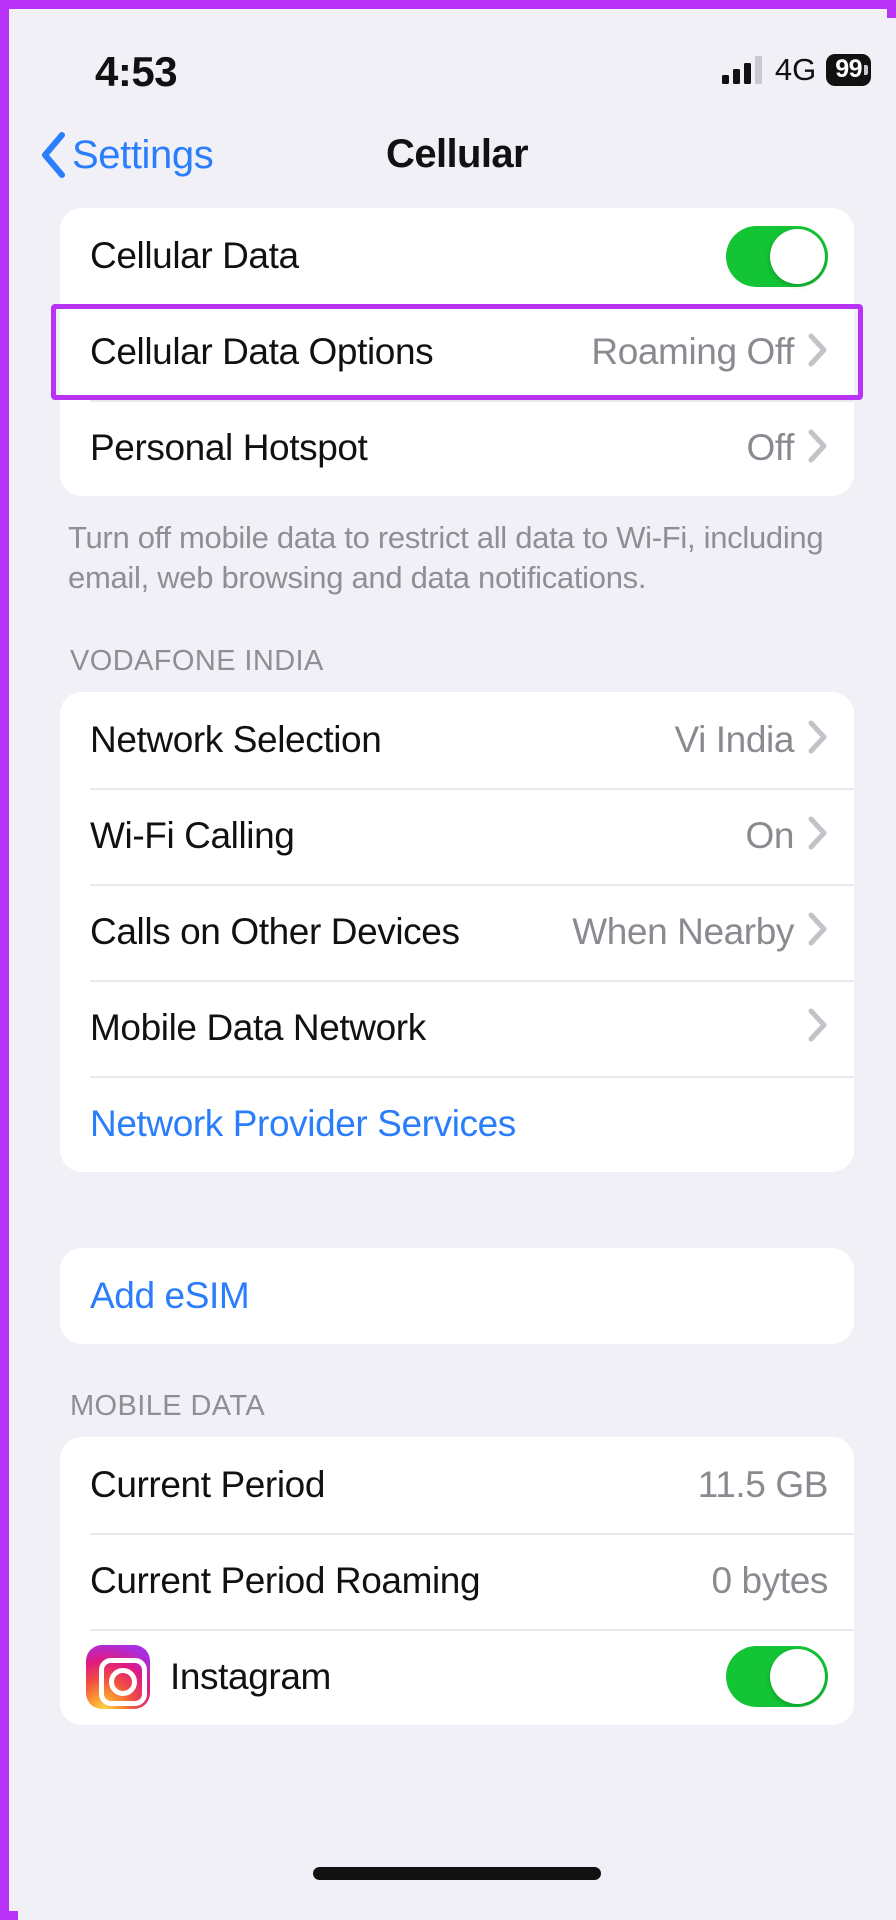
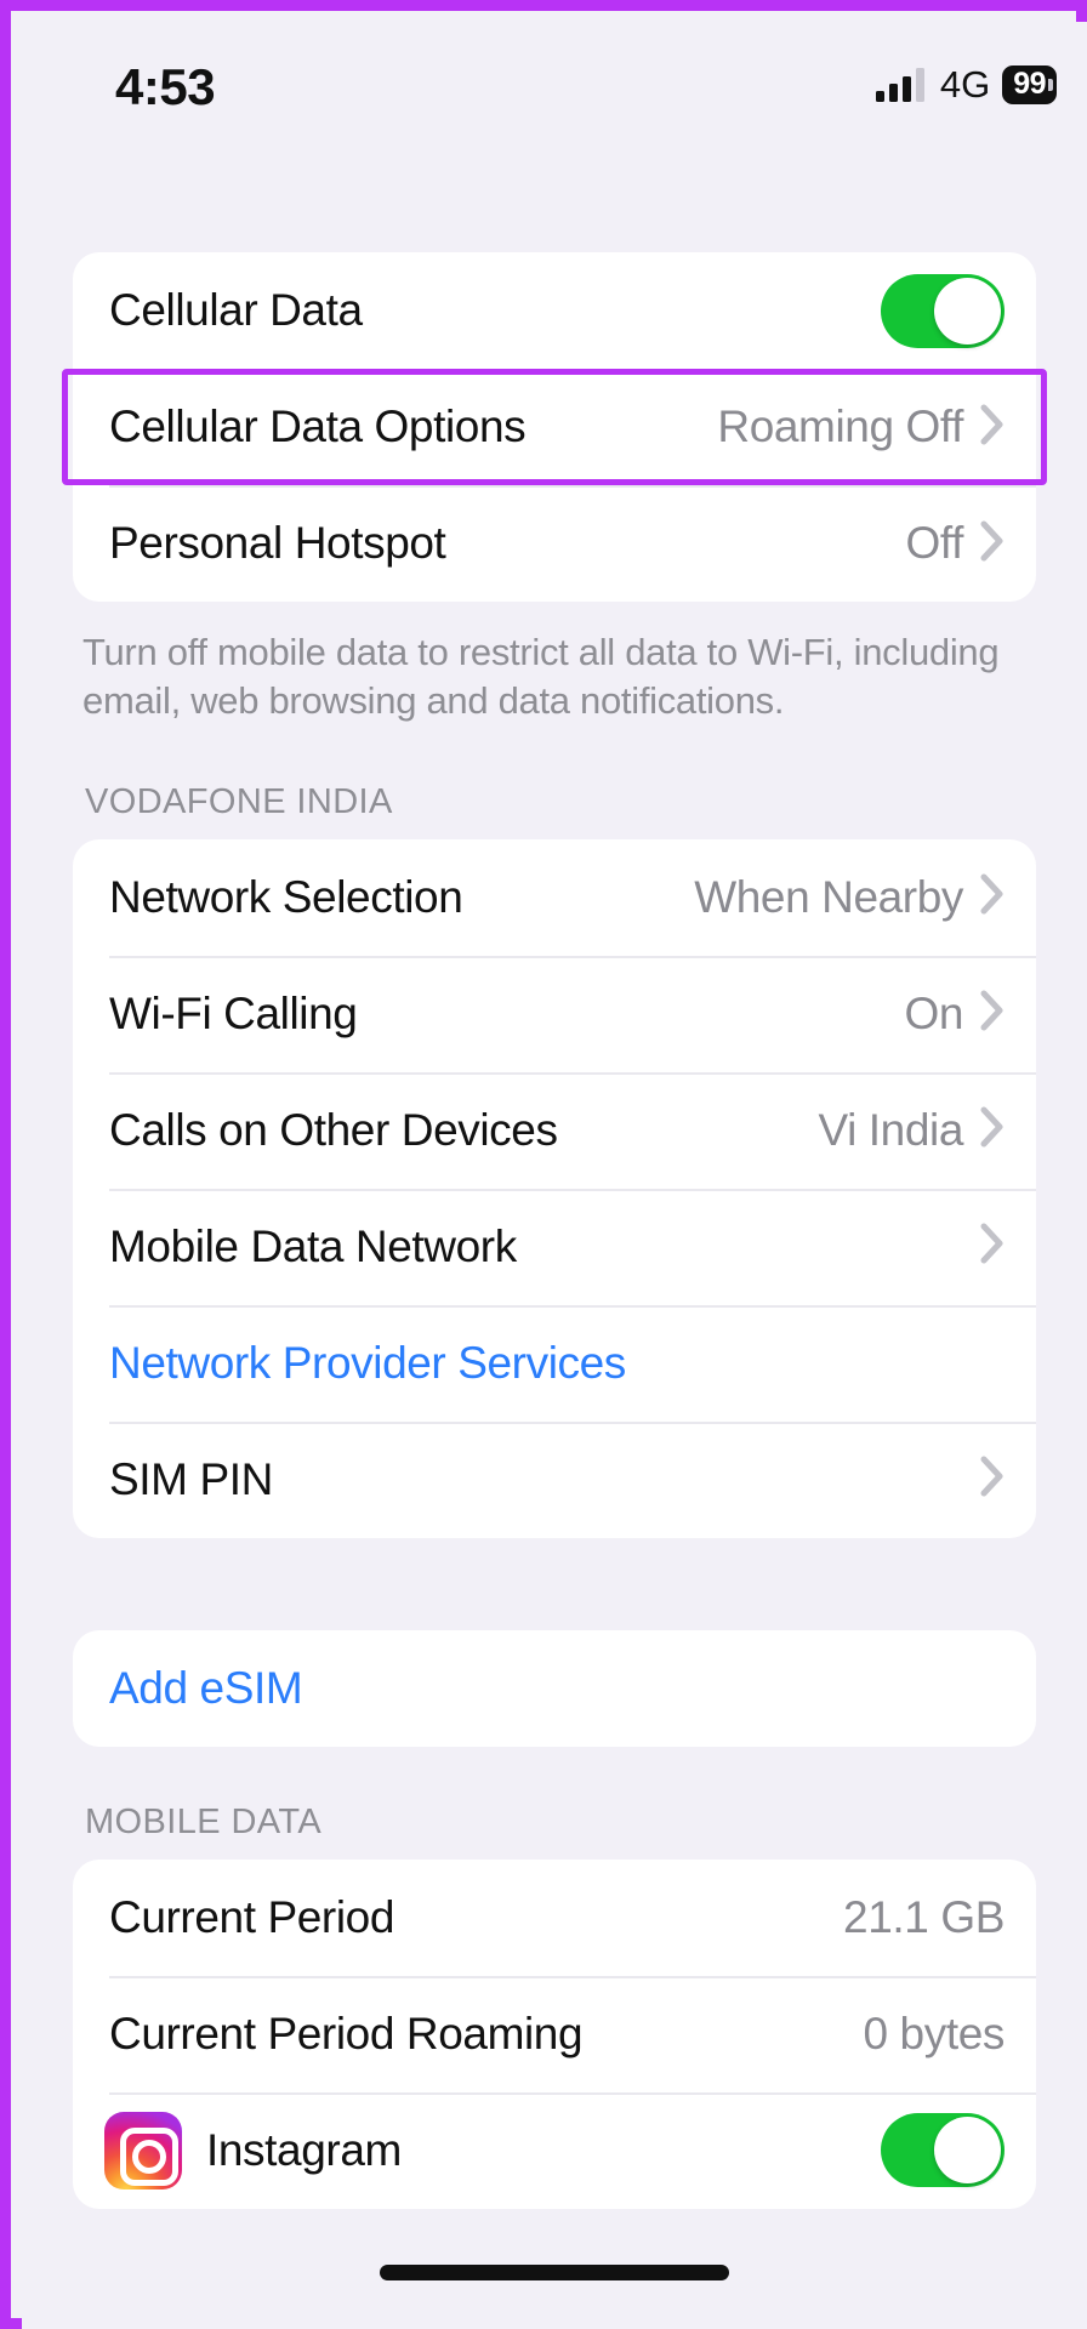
  4:53
  4G
  99
- Settings
- Cellular
  Cellular Data
  Cellular Data Options
  Roaming Off
  Personal Hotspot
  Off
  Turn off mobile data to restrict all data to Wi-Fi, including email, web browsing and data notifications.
  VODAFONE INDIA
  Network Selection
- Vi India
+ When Nearby
  Wi-Fi Calling
  On
  Calls on Other Devices
- When Nearby
+ Vi India
  Mobile Data Network
  Network Provider Services
+ SIM PIN
  Add eSIM
  MOBILE DATA
  Current Period
- 11.5 GB
+ 21.1 GB
  Current Period Roaming
  0 bytes
  Instagram
